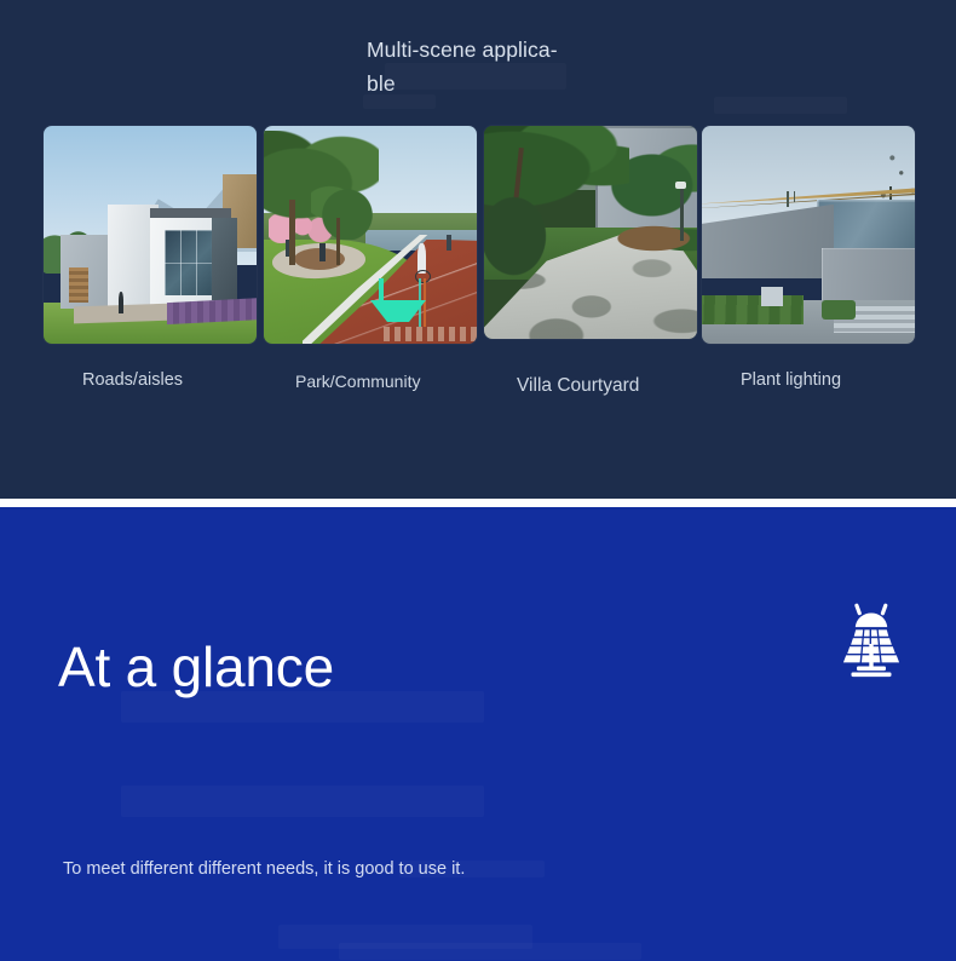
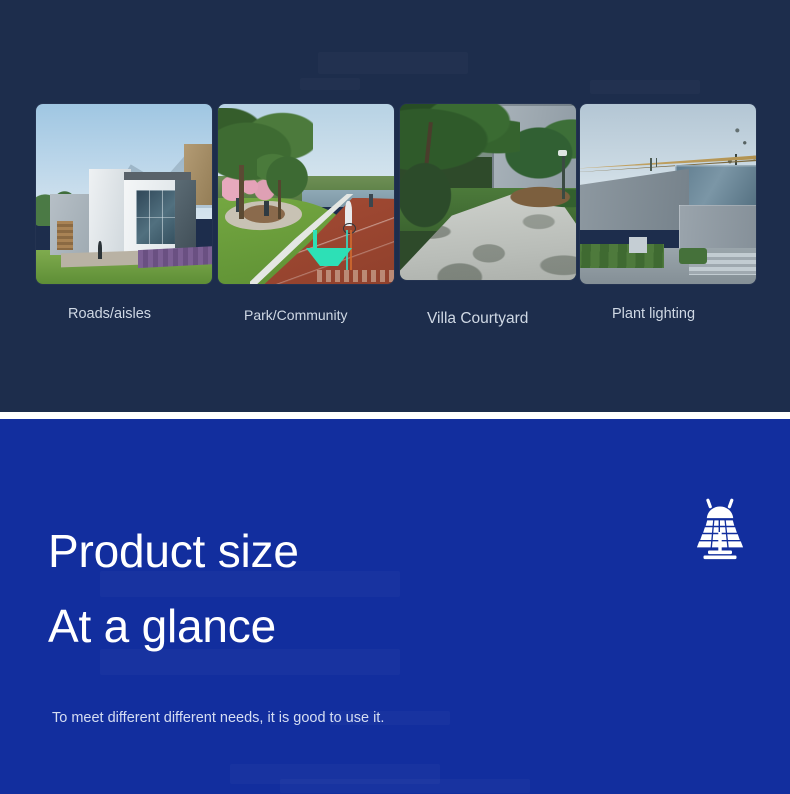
- Multi-scene applica-
- ble
  Roads/aisles
  Park/Community
  Villa Courtyard
  Plant lighting
+ Product size
  At a glance
  To meet different different needs, it is good to use it.
